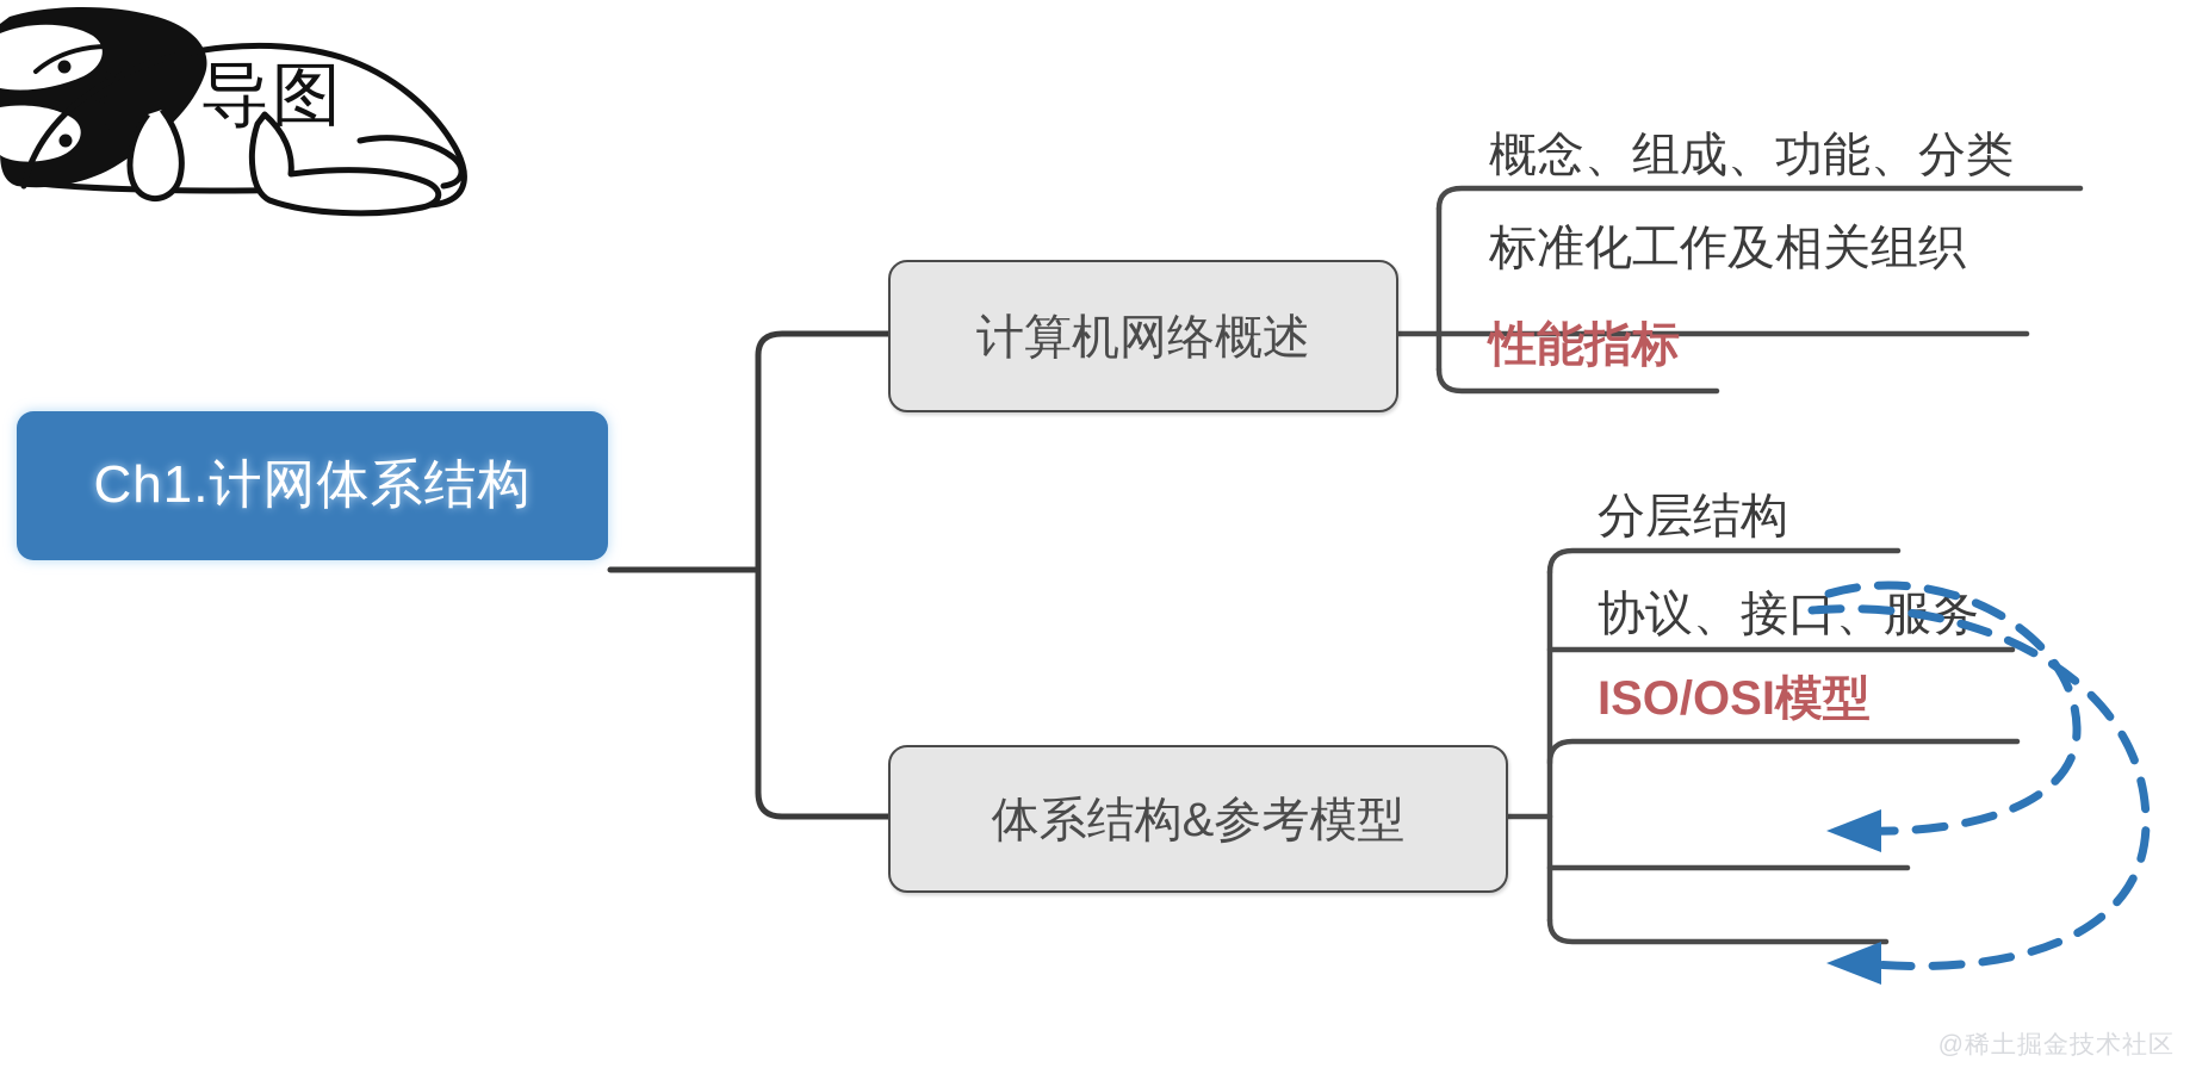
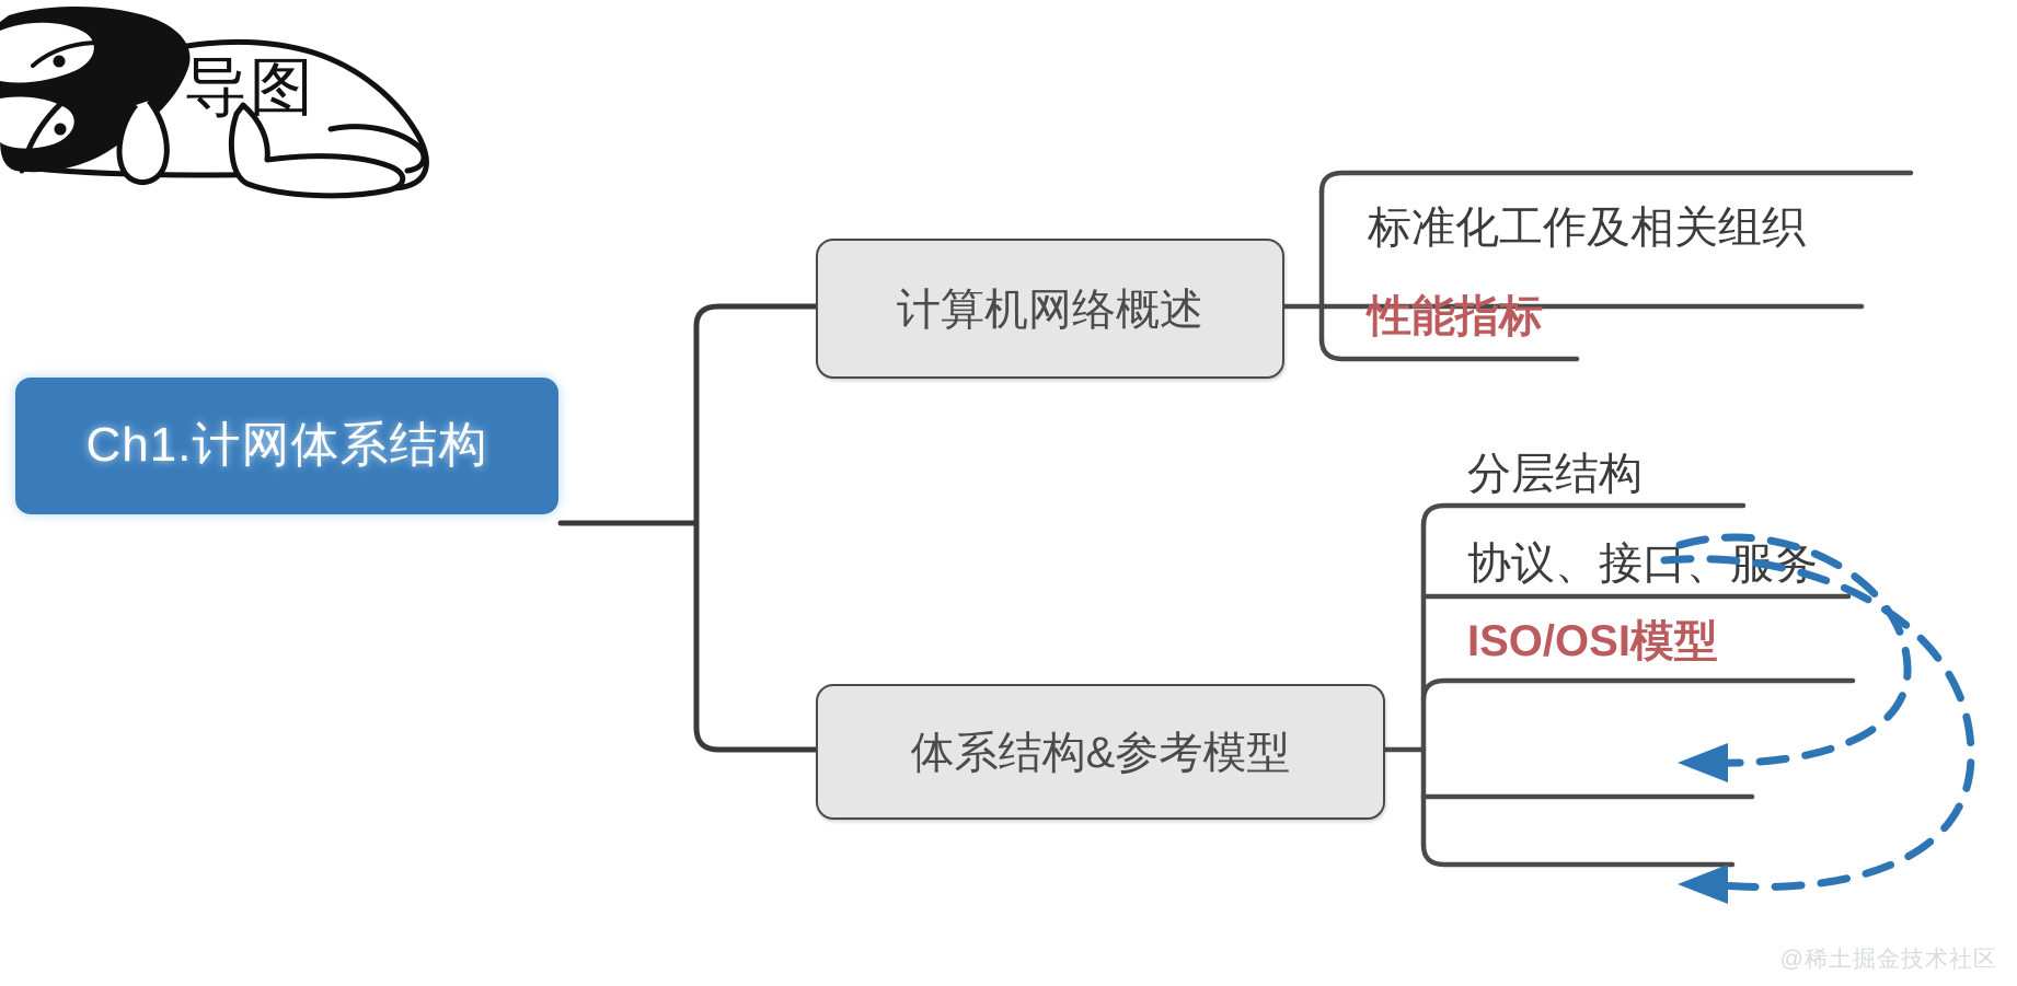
  导图
  Ch1.计网体系结构
  计算机网络概述
- 概念、组成、功能、分类
  标准化工作及相关组织
  性能指标
  体系结构&参考模型
  分层结构
  协议、接、服务
  ISO/OSI模型
  @稀土掘金技术社区
